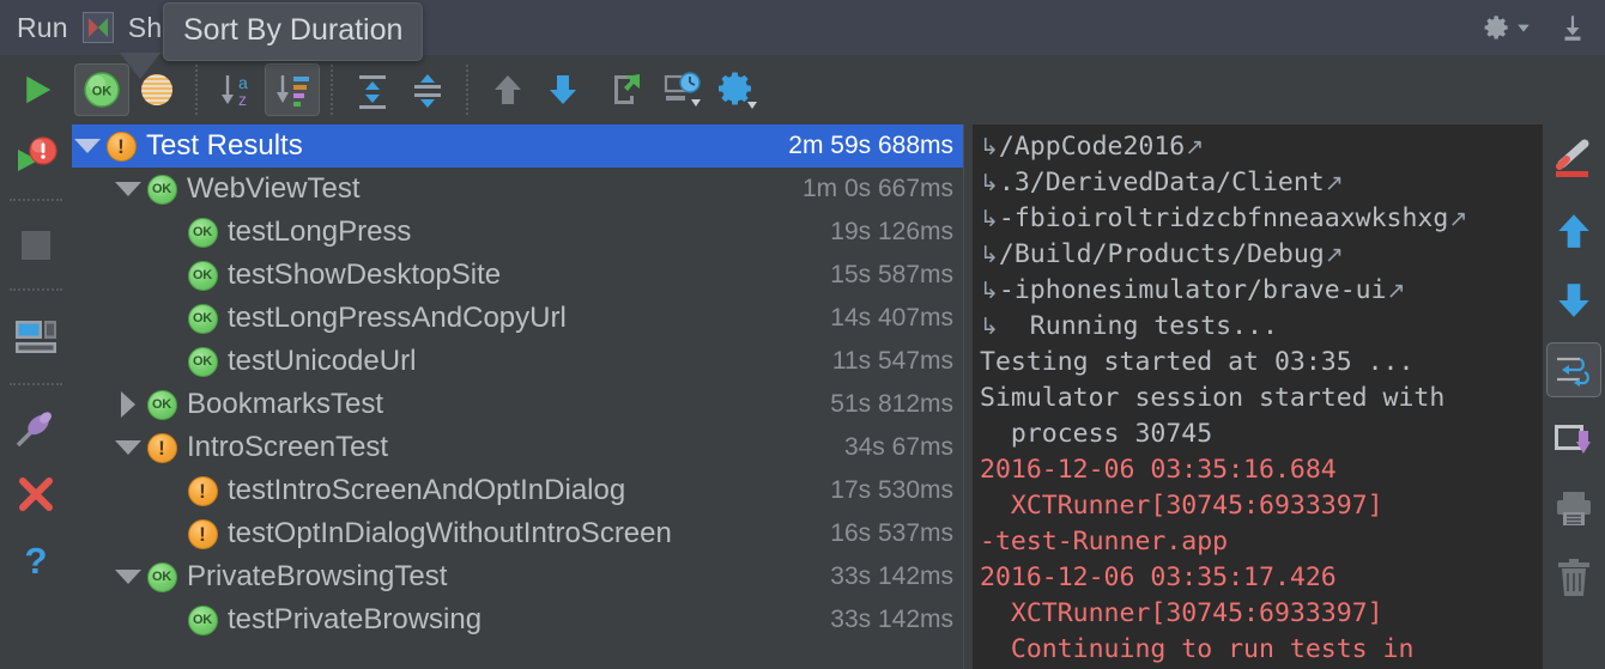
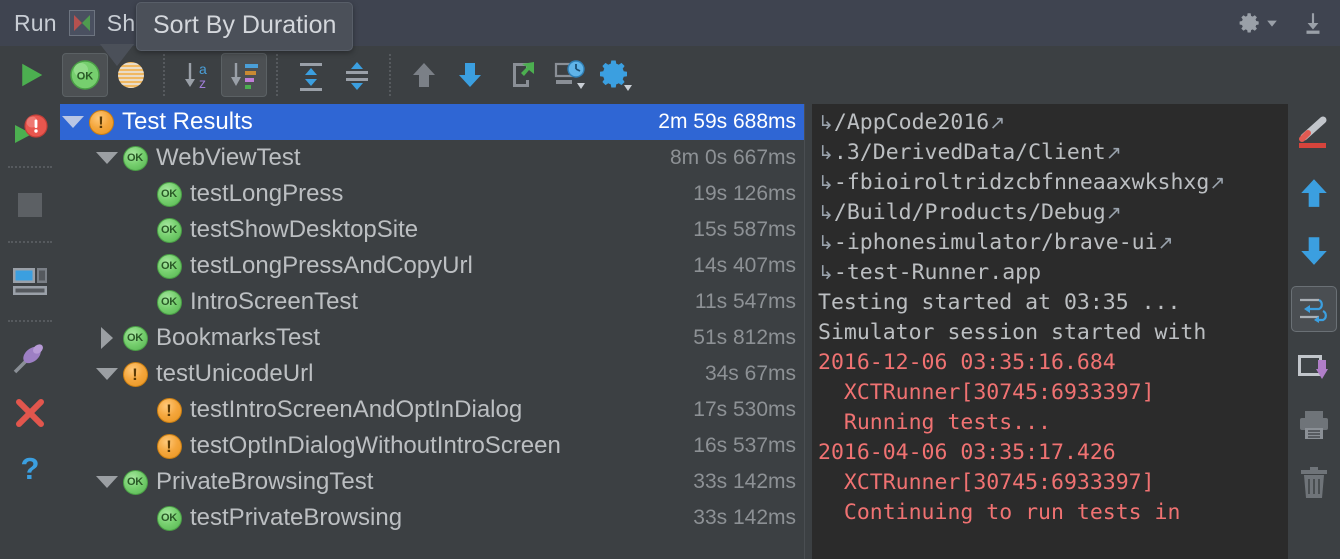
  Run
  Sort By Duration
  OK
  a
  z
  ?
  !
  Test Results
  2m 59s 688ms
  OK
  WebViewTest
- 1m 0s 667ms
+ 8m 0s 667ms
  OK
  testLongPress
  19s 126ms
  OK
  testShowDesktopSite
  15s 587ms
  OK
  testLongPressAndCopyUrl
  14s 407ms
  OK
- testUnicodeUrl
+ IntroScreenTest
  11s 547ms
  OK
  BookmarksTest
  51s 812ms
  !
- IntroScreenTest
+ testUnicodeUrl
  34s 67ms
  !
  testIntroScreenAndOptInDialog
  17s 530ms
  !
  testOptInDialogWithoutIntroScreen
  16s 537ms
  OK
  PrivateBrowsingTest
  33s 142ms
  OK
  testPrivateBrowsing
  33s 142ms
  ↳/AppCode2016↗
  ↳.3/DerivedData/Client↗
  ↳-fbioiroltridzcbfnneaaxwkshxg↗
  ↳/Build/Products/Debug↗
  ↳-iphonesimulator/brave-ui↗
- ↳ Running tests...
+ ↳-test-Runner.app
  Testing started at 03:35 ...
  Simulator session started with
- process 30745
  2016-12-06 03:35:16.684
  XCTRunner[30745:6933397]
- -test-Runner.app
+ Running tests...
- 2016-12-06 03:35:17.426
+ 2016-04-06 03:35:17.426
  XCTRunner[30745:6933397]
  Continuing to run tests in
